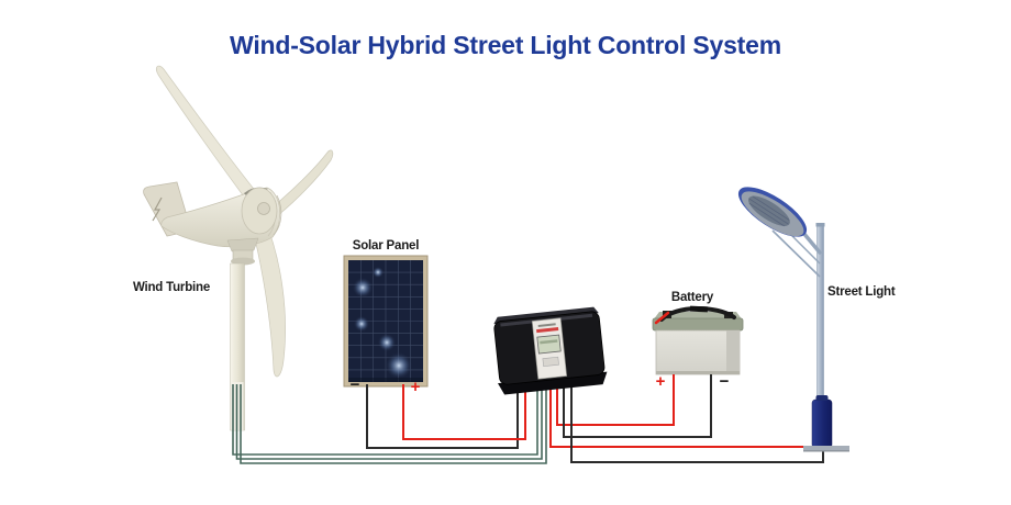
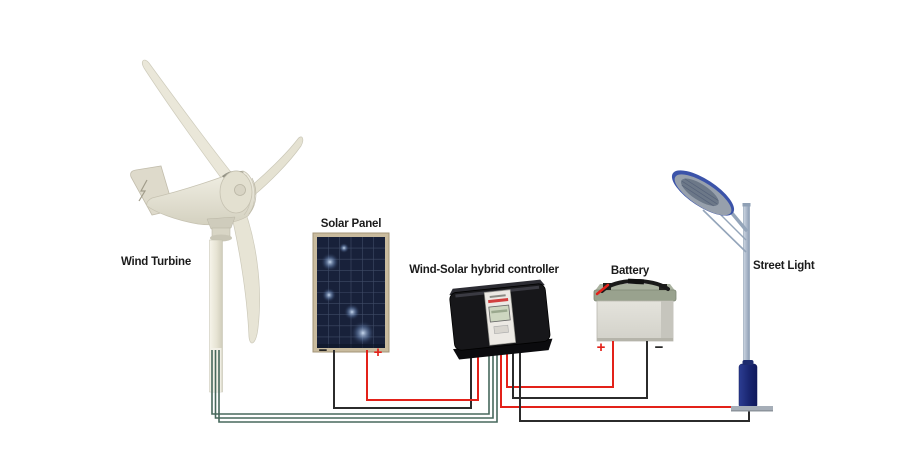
- Wind-Solar Hybrid Street Light Control System
  Wind Turbine
  Solar Panel
+ Wind-Solar hybrid controller
  Battery
  Street Light
  −
  +
  +
  −
